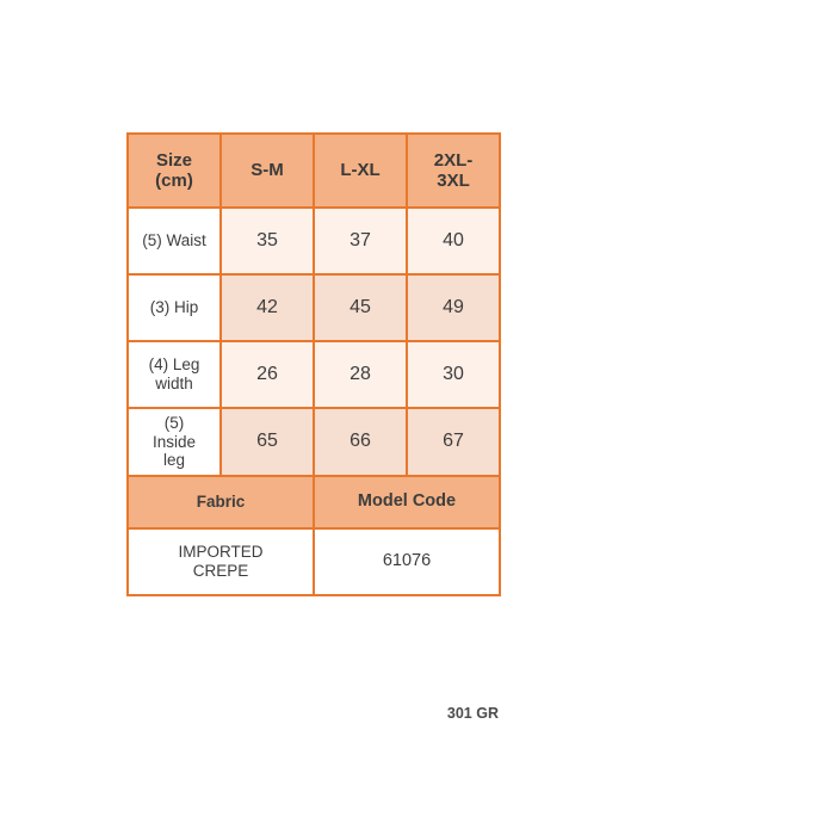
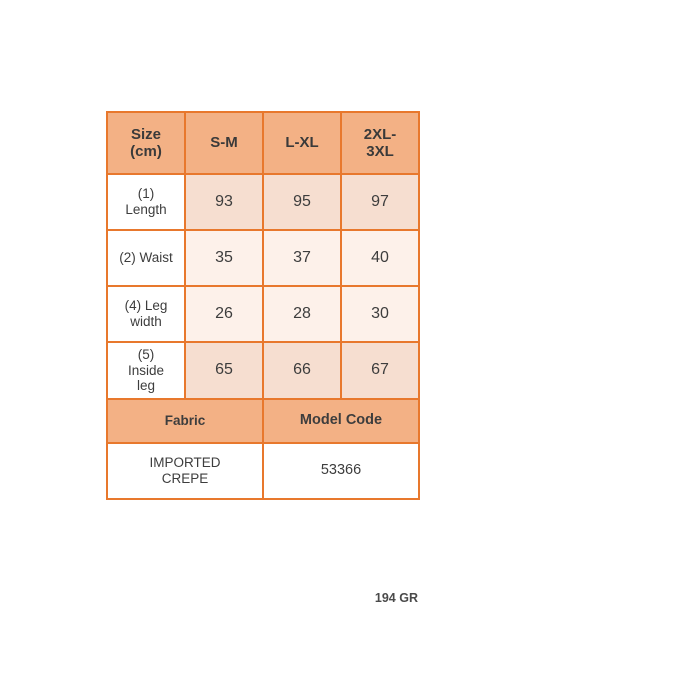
  Size (cm)	S-M	L-XL	2XL- 3XL
+ (1) Length	93	95	97
- (5) Waist	35	37	40
+ (2) Waist	35	37	40
- (3) Hip	42	45	49
  (4) Leg width	26	28	30
  (5) Inside leg	65	66	67
  Fabric	Model Code
- IMPORTED CREPE	61076
+ IMPORTED CREPE	53366
- 301 GR
+ 194 GR
